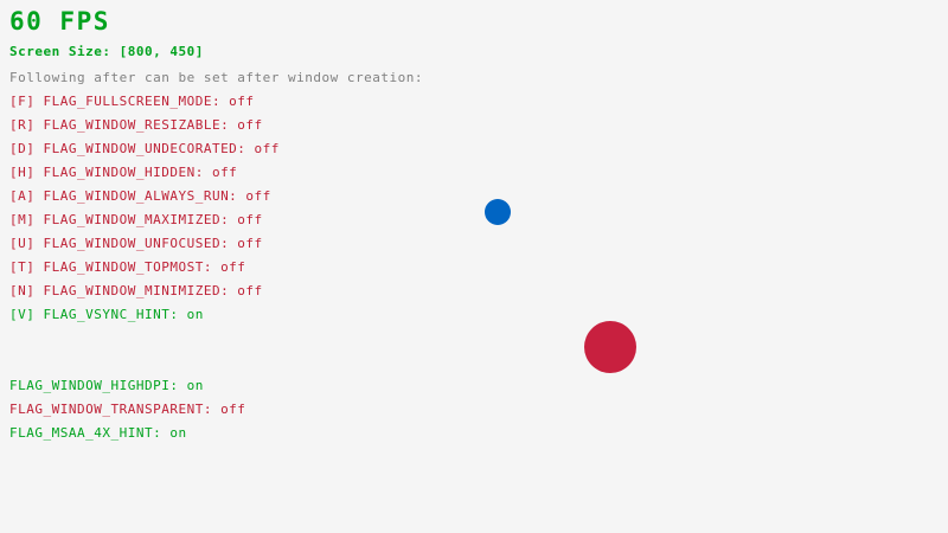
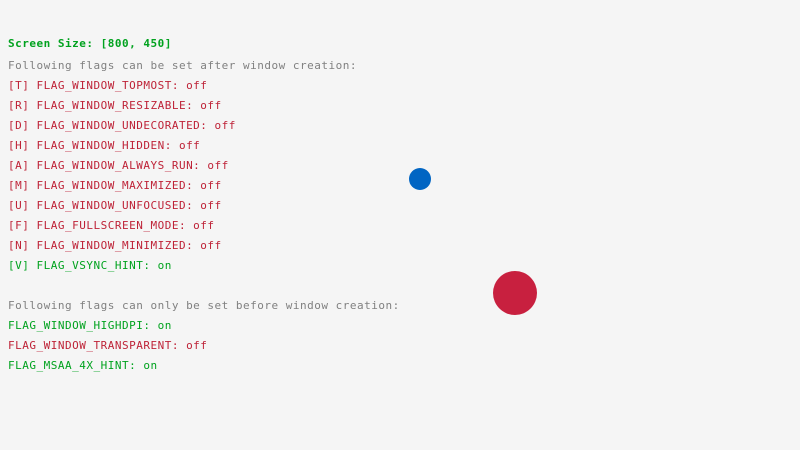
- 60 FPS
  Screen Size: [800, 450]
- Following after can be set after window creation:
+ Following flags can be set after window creation:
- [F] FLAG_FULLSCREEN_MODE: off
+ [T] FLAG_WINDOW_TOPMOST: off
  [R] FLAG_WINDOW_RESIZABLE: off
  [D] FLAG_WINDOW_UNDECORATED: off
  [H] FLAG_WINDOW_HIDDEN: off
  [A] FLAG_WINDOW_ALWAYS_RUN: off
  [M] FLAG_WINDOW_MAXIMIZED: off
  [U] FLAG_WINDOW_UNFOCUSED: off
- [T] FLAG_WINDOW_TOPMOST: off
+ [F] FLAG_FULLSCREEN_MODE: off
  [N] FLAG_WINDOW_MINIMIZED: off
  [V] FLAG_VSYNC_HINT: on
+ Following flags can only be set before window creation:
  FLAG_WINDOW_HIGHDPI: on
  FLAG_WINDOW_TRANSPARENT: off
  FLAG_MSAA_4X_HINT: on
